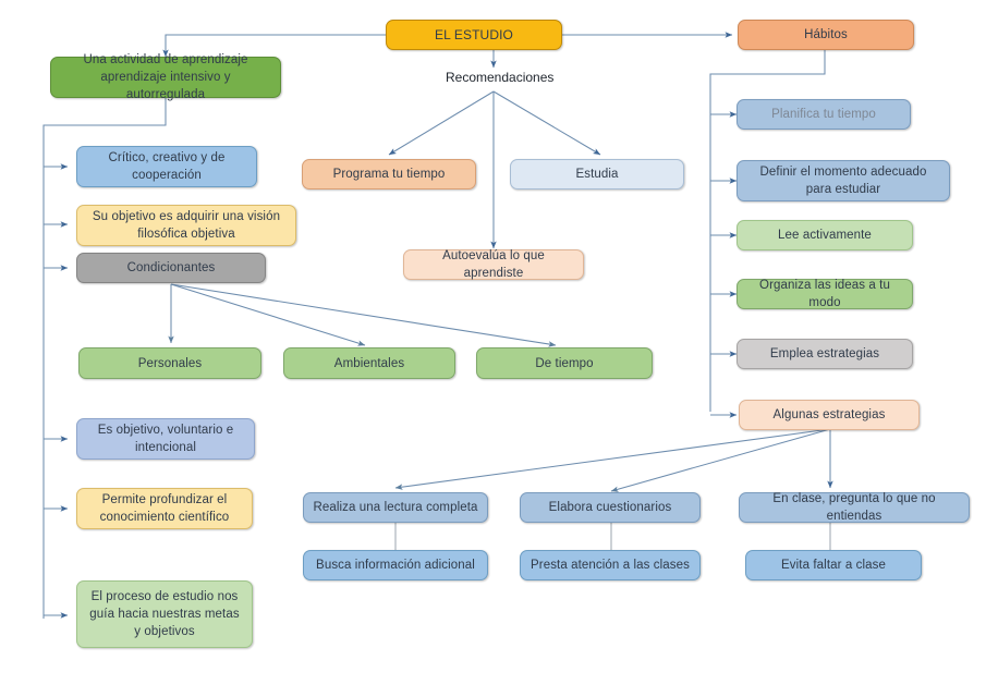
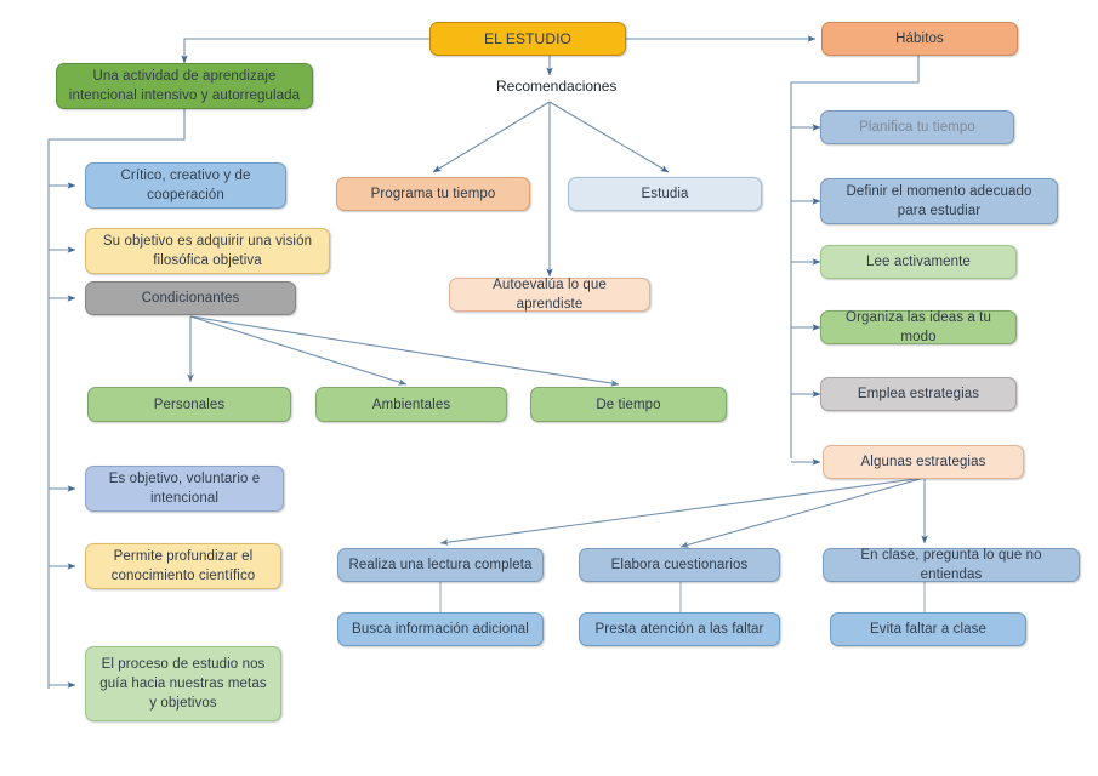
  EL ESTUDIO
  Recomendaciones
- Una actividad de aprendizaje aprendizaje intensivo y autorregulada
+ Una actividad de aprendizaje intencional intensivo y autorregulada
  Crítico, creativo y de cooperación
  Su objetivo es adquirir una visión filosófica objetiva
  Condicionantes
  Es objetivo, voluntario e intencional
  Permite profundizar el conocimiento científico
  El proceso de estudio nos guía hacia nuestras metas y objetivos
  Personales
  Ambientales
  De tiempo
  Programa tu tiempo
  Autoevalúa lo que aprendiste
  Estudia
  Hábitos
  Planifica tu tiempo
  Definir el momento adecuado para estudiar
  Lee activamente
  Organiza las ideas a tu modo
  Emplea estrategias
  Algunas estrategias
  Realiza una lectura completa
  Busca información adicional
  Elabora cuestionarios
- Presta atención a las clases
+ Presta atención a las faltar
  En clase, pregunta lo que no entiendas
  Evita faltar a clase
